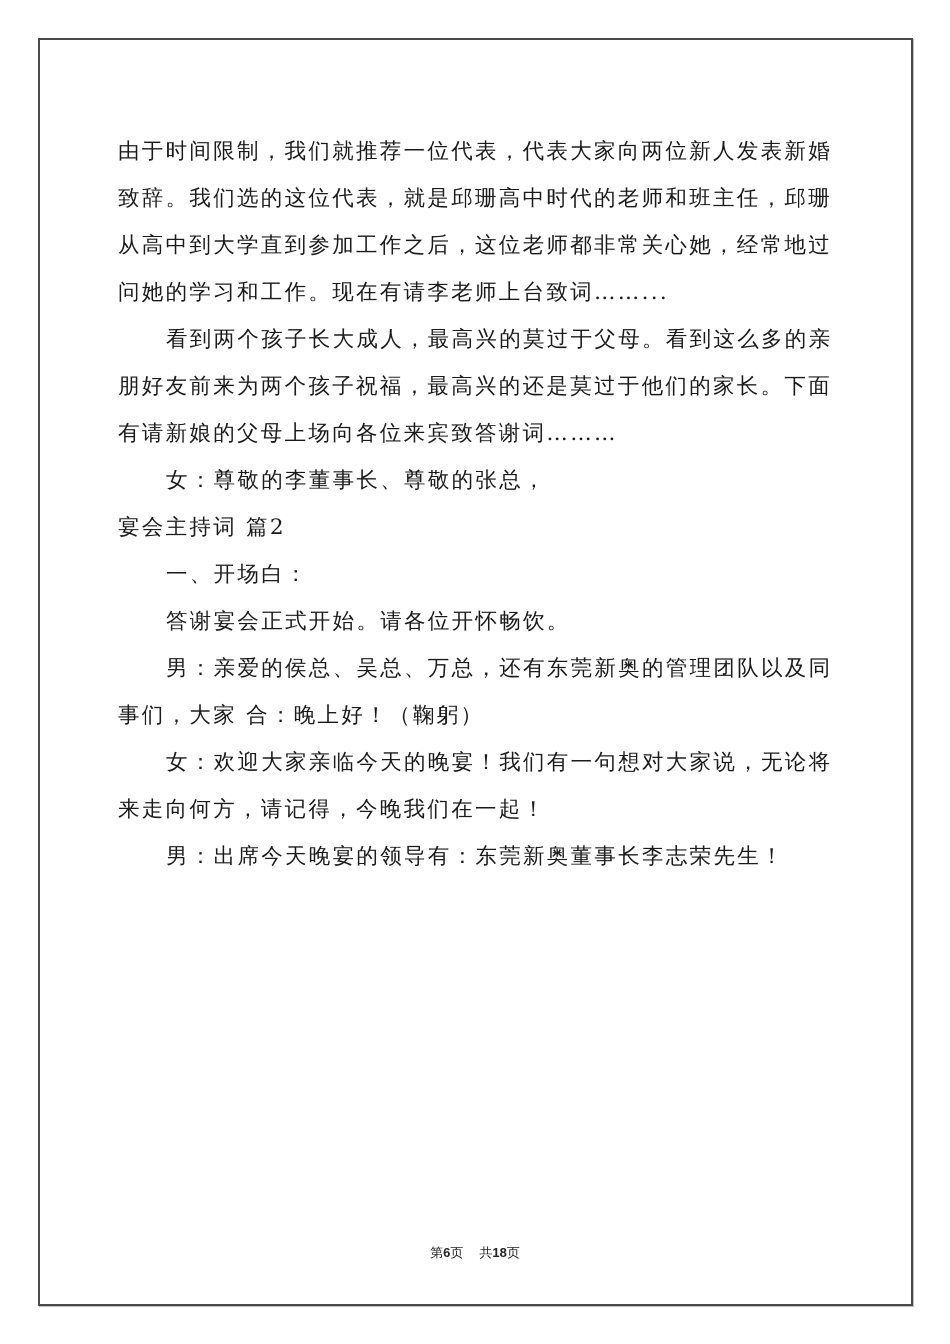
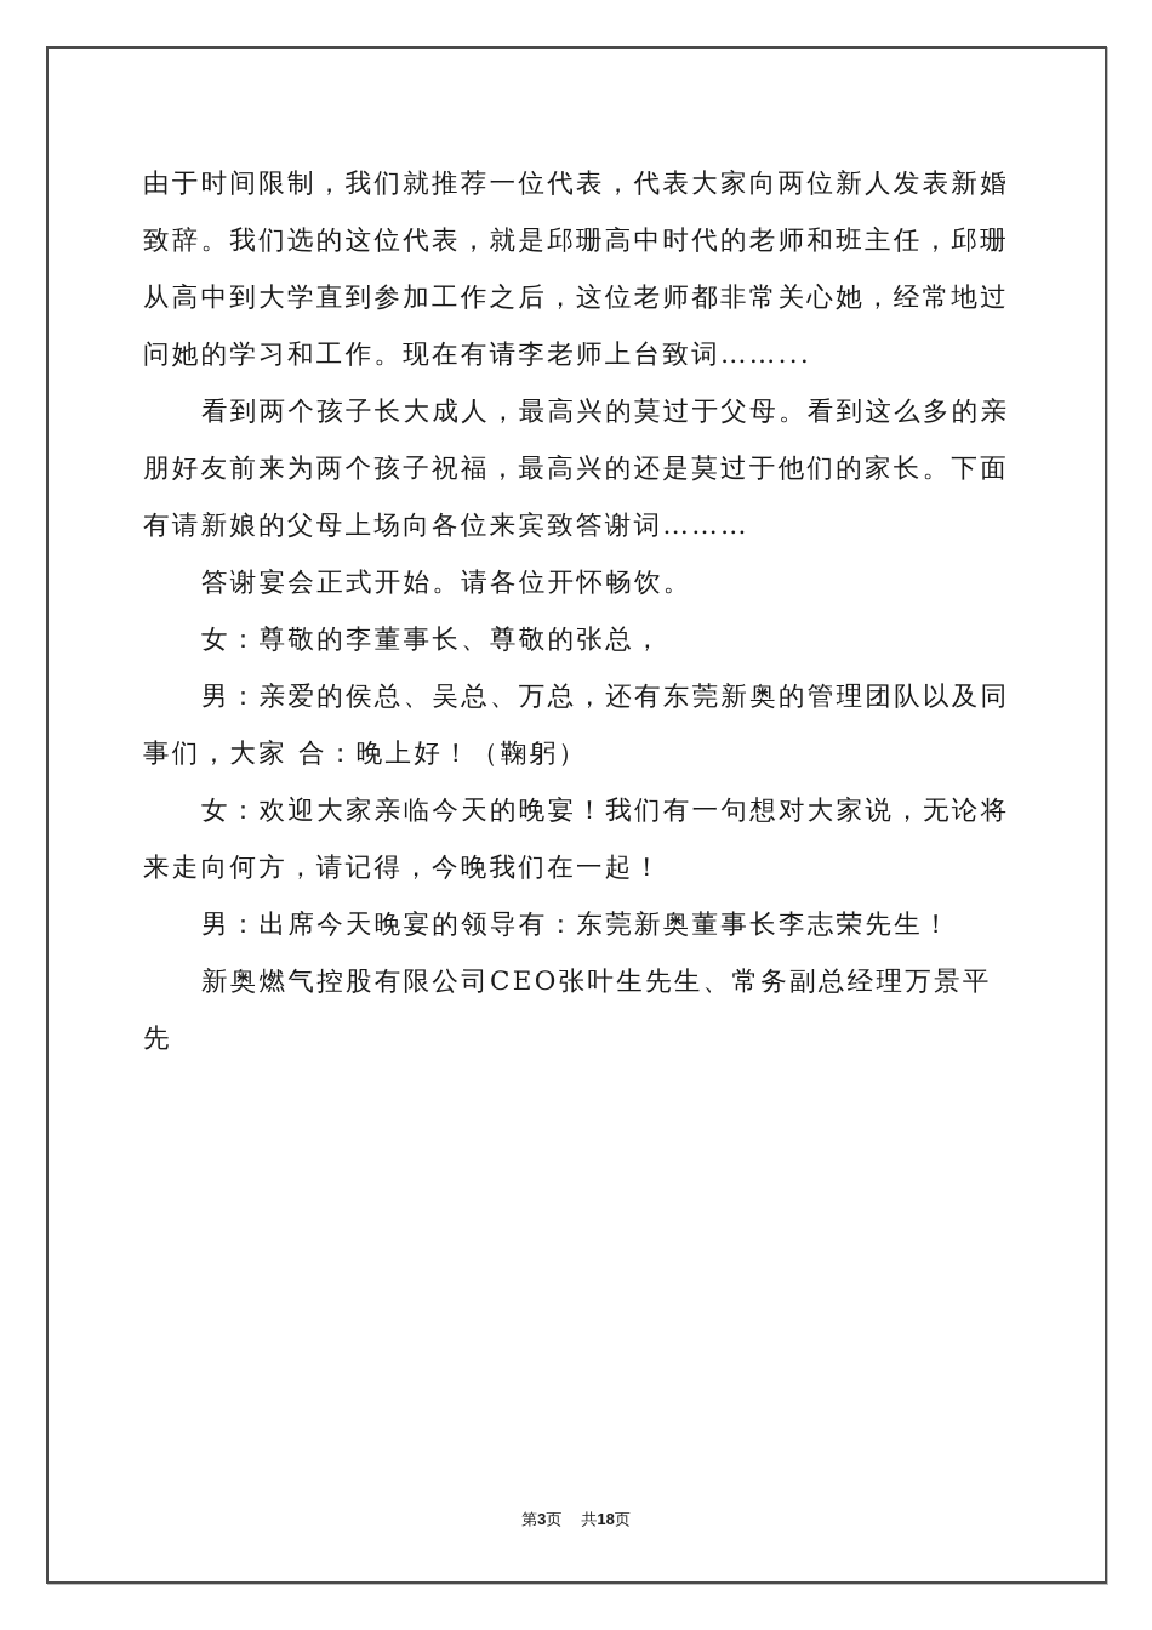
  由于时间限制，我们就推荐一位代表，代表大家向两位新人发表新婚致辞。我们选的这位代表，就是邱珊高中时代的老师和班主任，邱珊从高中到大学直到参加工作之后，这位老师都非常关心她，经常地过问她的学习和工作。现在有请李老师上台致词……...
  看到两个孩子长大成人，最高兴的莫过于父母。看到这么多的亲朋好友前来为两个孩子祝福，最高兴的还是莫过于他们的家长。下面有请新娘的父母上场向各位来宾致答谢词………
- 女：尊敬的李董事长、尊敬的张总，
+ 答谢宴会正式开始。请各位开怀畅饮。
- 宴会主持词 篇2
- 一、开场白：
- 答谢宴会正式开始。请各位开怀畅饮。
+ 女：尊敬的李董事长、尊敬的张总，
  男：亲爱的侯总、吴总、万总，还有东莞新奥的管理团队以及同事们，大家 合：晚上好！（鞠躬）
  女：欢迎大家亲临今天的晚宴！我们有一句想对大家说，无论将来走向何方，请记得，今晚我们在一起！
  男：出席今天晚宴的领导有：东莞新奥董事长李志荣先生！
+ 新奥燃气控股有限公司CEO张叶生先生、常务副总经理万景平先
- 第6页 共18页
+ 第3页 共18页
